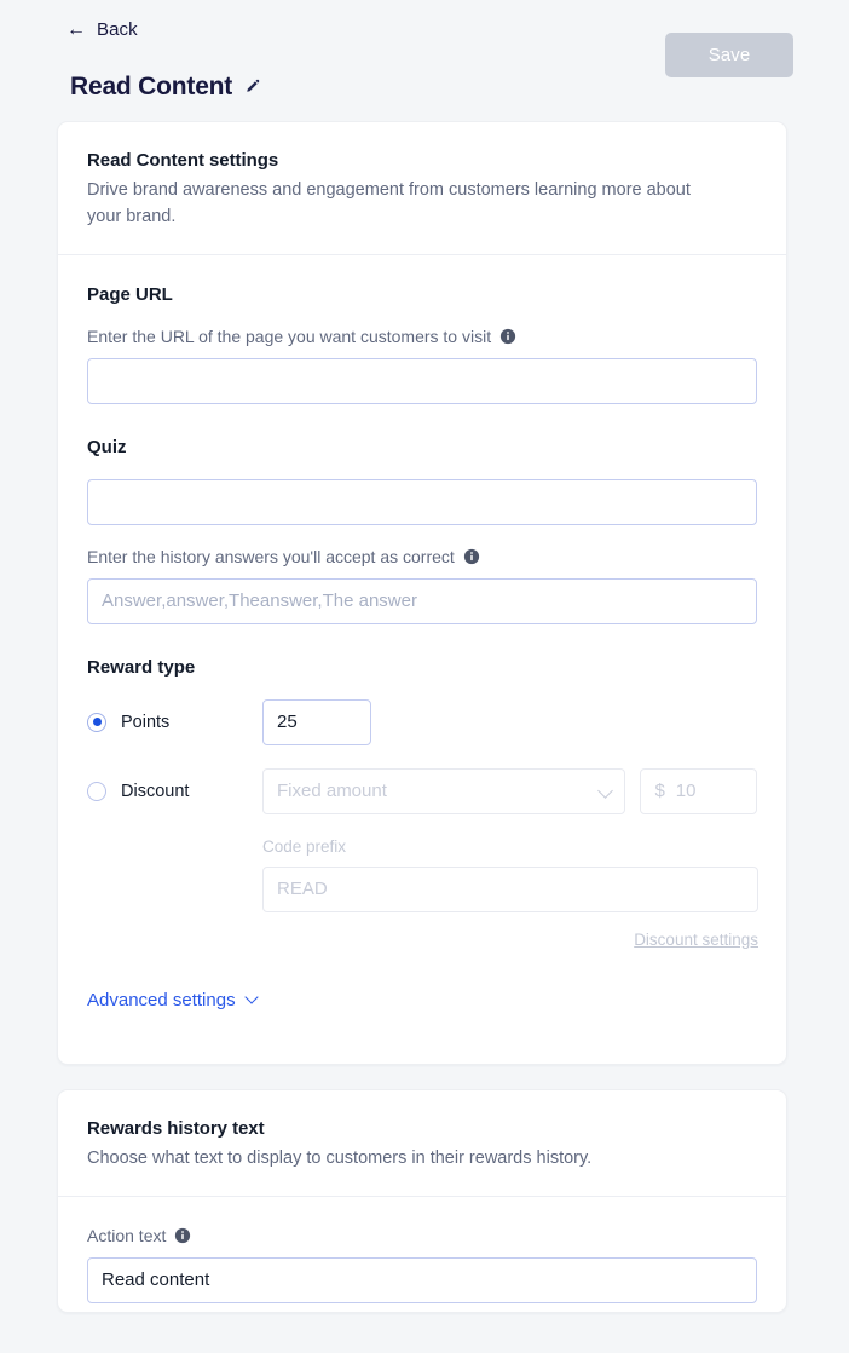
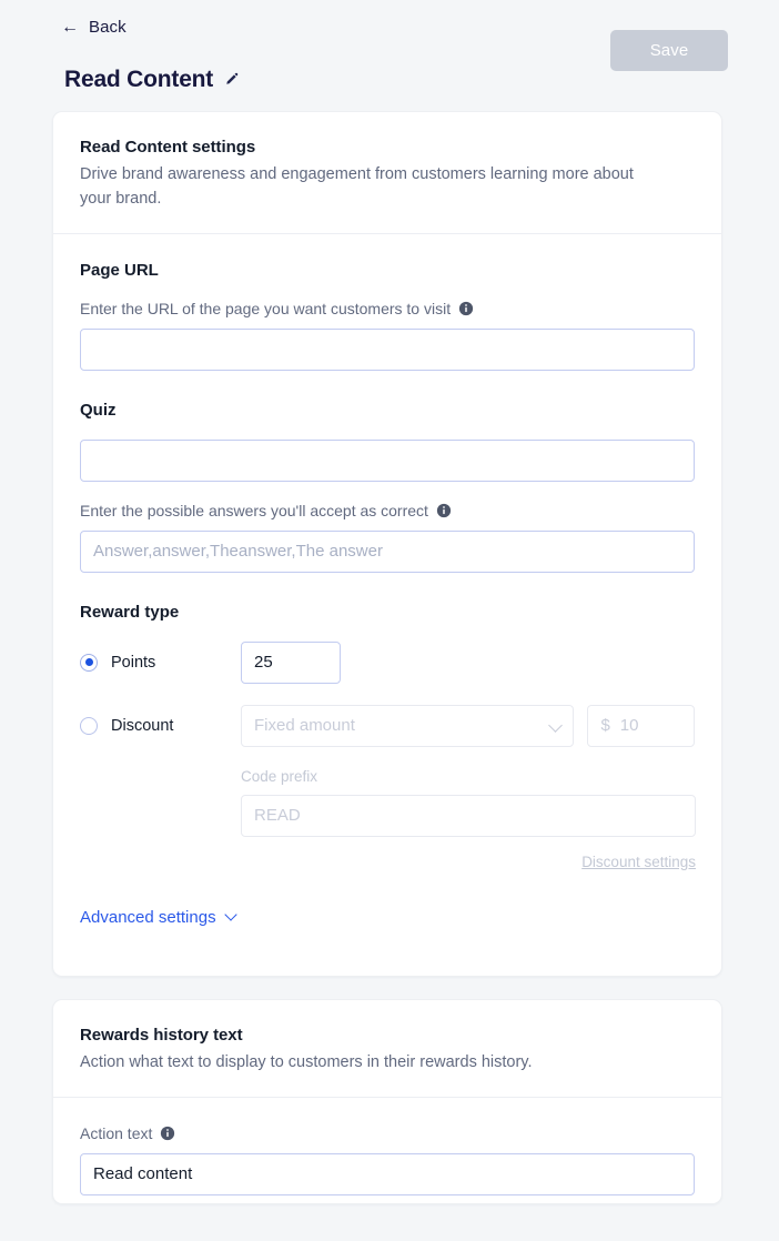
  ←
  Back
  Read Content
  Save
  Read Content settings
  Drive brand awareness and engagement from customers learning more about your brand.
  Page URL
  Enter the URL of the page you want customers to visit
  Quiz
- Enter the history answers you'll accept as correct
+ Enter the possible answers you'll accept as correct
  Answer,answer,Theanswer,The answer
  Reward type
  Points
  25
  Discount
  Fixed amount
  $
  10
  Code prefix
  READ
  Discount settings
  Advanced settings
  Rewards history text
- Choose what text to display to customers in their rewards history.
+ Action what text to display to customers in their rewards history.
  Action text
  Read content
